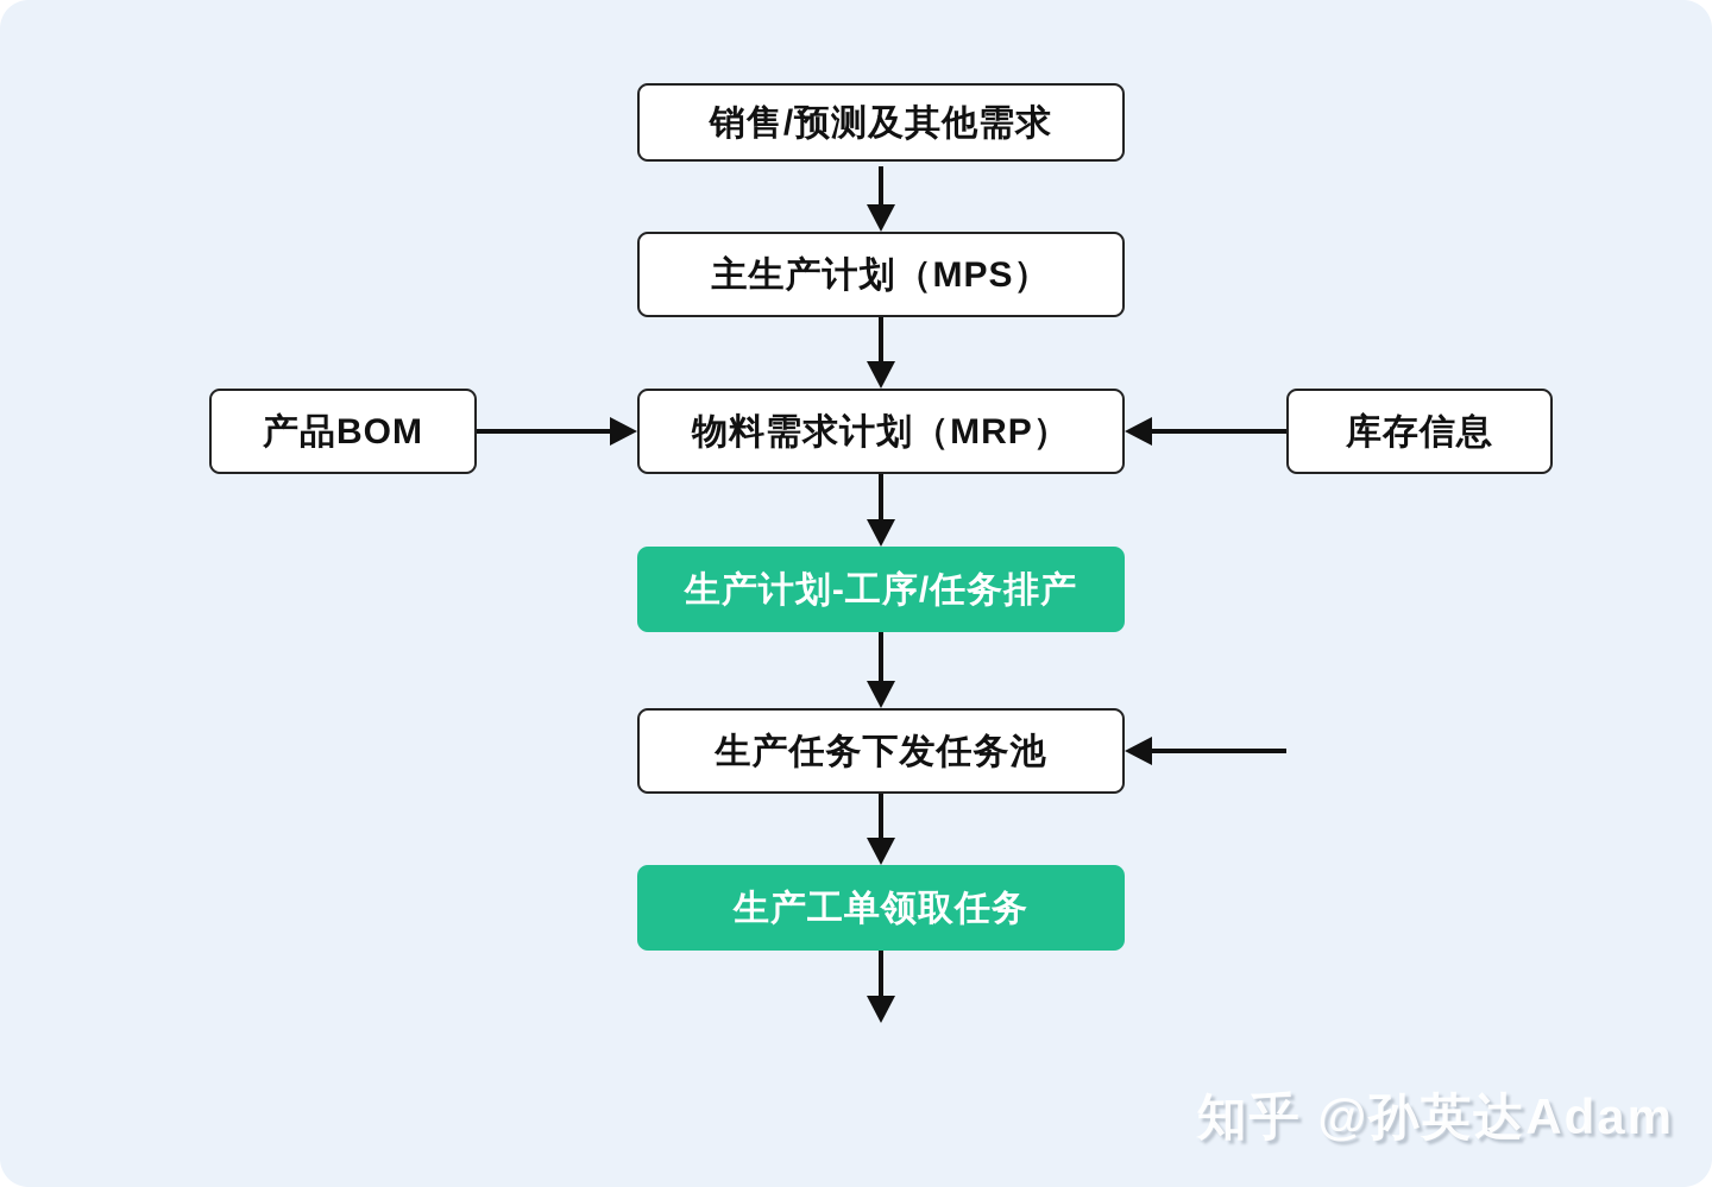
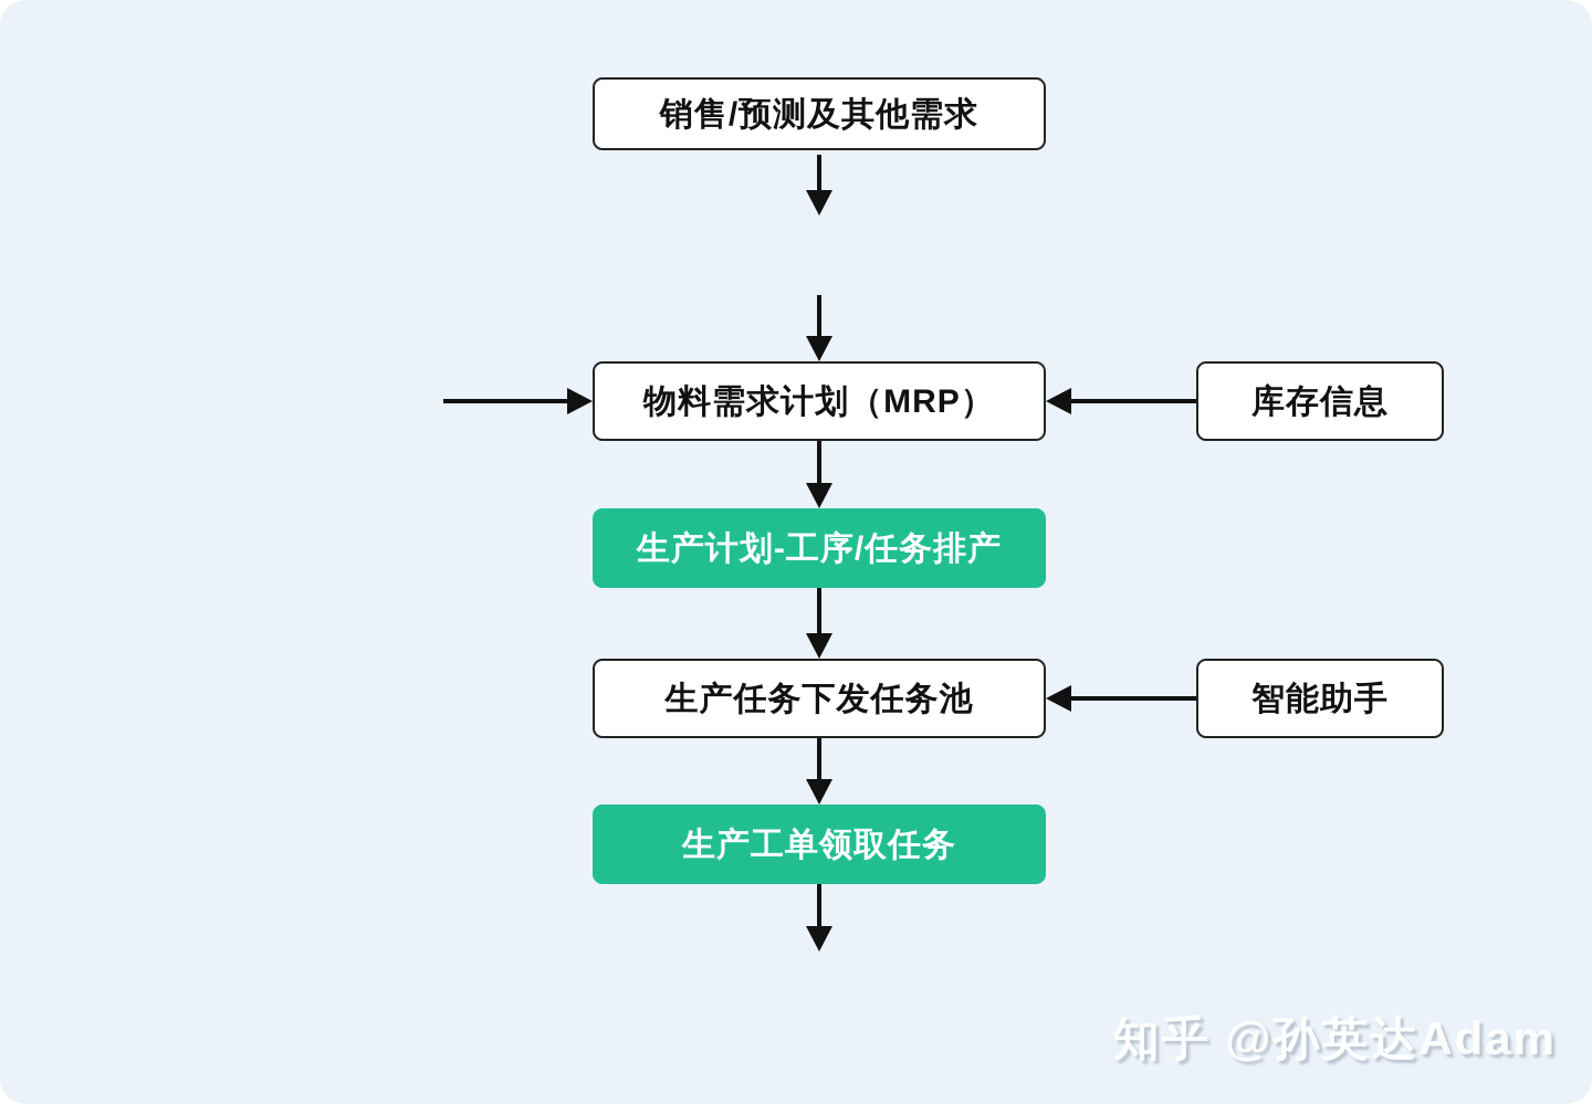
  销售/预测及其他需求
- 主生产计划（MPS）
  物料需求计划（MRP）
  生产计划-工序/任务排产
  生产任务下发任务池
  生产工单领取任务
- 产品BOM
  库存信息
+ 智能助手
  知乎 @孙英达Adam
